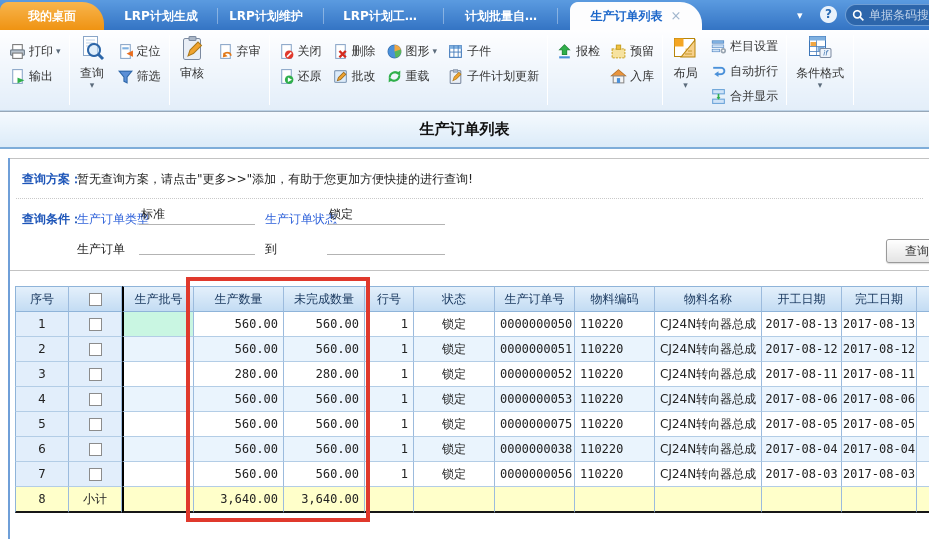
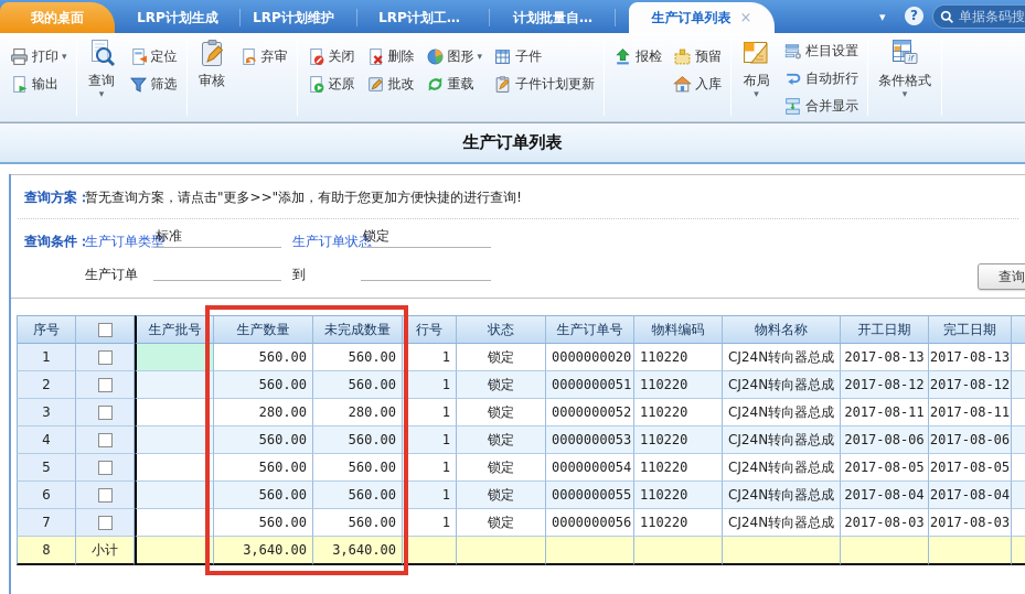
  我的桌面
  LRP计划生成
  LRP计划维护
  LRP计划工…
  计划批量自…
  生产订单列表 ×
  ▾
  ?
  单据条码搜
  打印
  ▾
  输出
  查询
  ▾
  定位
  筛选
  审核
  弃审
  关闭
  还原
  删除
  批改
  图形
  ▾
  重载
  子件
  子件计划更新
  报检
  预留
  入库
  布局
  ▾
  栏目设置
  自动折行
  合并显示
  if
  条件格式
  ▾
  生产订单列表
  查询方案：
  暂无查询方案，请点击"更多>>"添加，有助于您更加方便快捷的进行查询!
  查询条件：
  生产订单类型
  标准
  生产订单状态
  锁定
  生产订单
  到
  查询
  序号
  生产批号
  生产数量
  未完成数量
  行号
  状态
  生产订单号
  物料编码
  物料名称
  开工日期
  完工日期
  1
  560.00
  560.00
  1
  锁定
- 0000000050
+ 0000000020
  110220
  CJ24N转向器总成
  2017-08-13
  2017-08-13
  2
  560.00
  560.00
  1
  锁定
  0000000051
  110220
  CJ24N转向器总成
  2017-08-12
  2017-08-12
  3
  280.00
  280.00
  1
  锁定
  0000000052
  110220
  CJ24N转向器总成
  2017-08-11
  2017-08-11
  4
  560.00
  560.00
  1
  锁定
  0000000053
  110220
  CJ24N转向器总成
  2017-08-06
  2017-08-06
  5
  560.00
  560.00
  1
  锁定
- 0000000075
+ 0000000054
  110220
  CJ24N转向器总成
  2017-08-05
  2017-08-05
  6
  560.00
  560.00
  1
  锁定
- 0000000038
+ 0000000055
  110220
  CJ24N转向器总成
  2017-08-04
  2017-08-04
  7
  560.00
  560.00
  1
  锁定
  0000000056
  110220
  CJ24N转向器总成
  2017-08-03
  2017-08-03
  8
  小计
  3,640.00
  3,640.00
